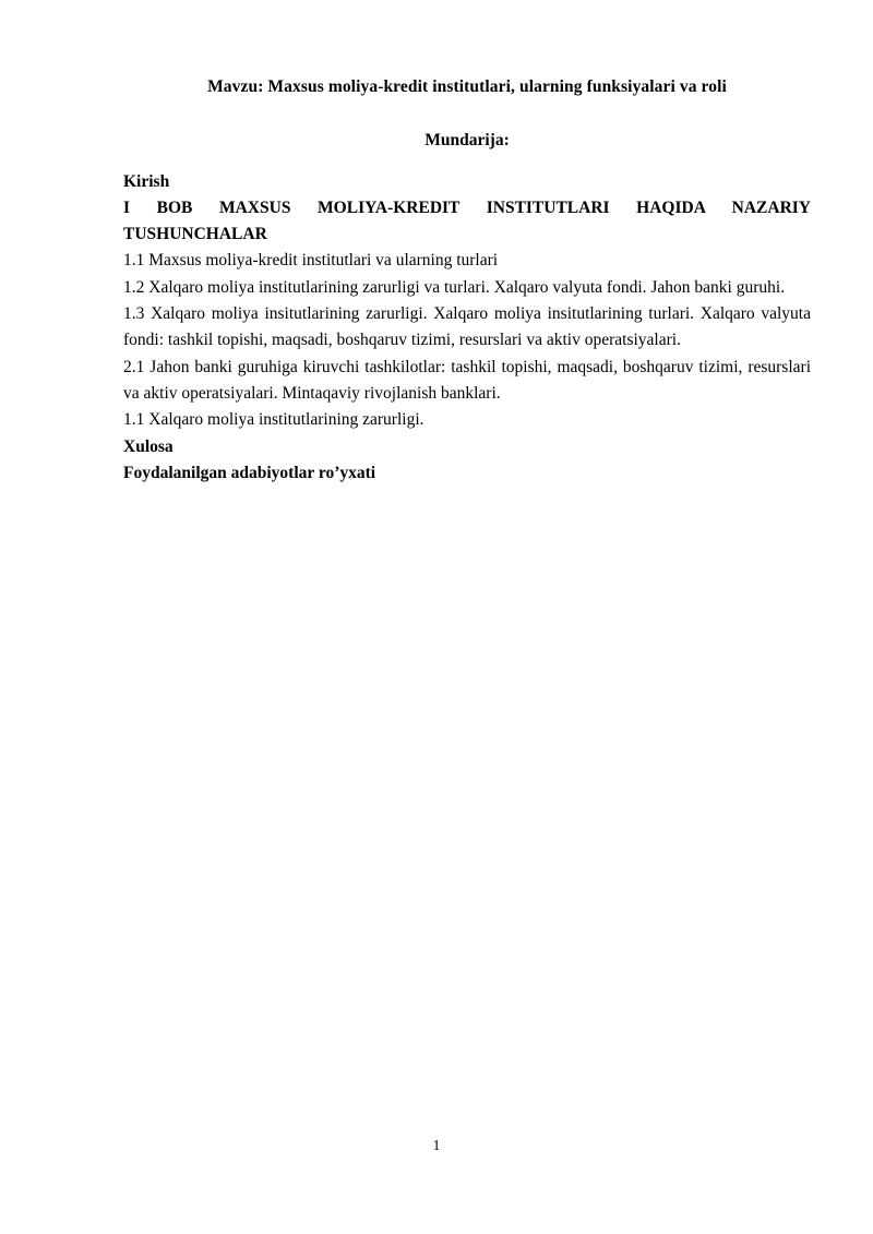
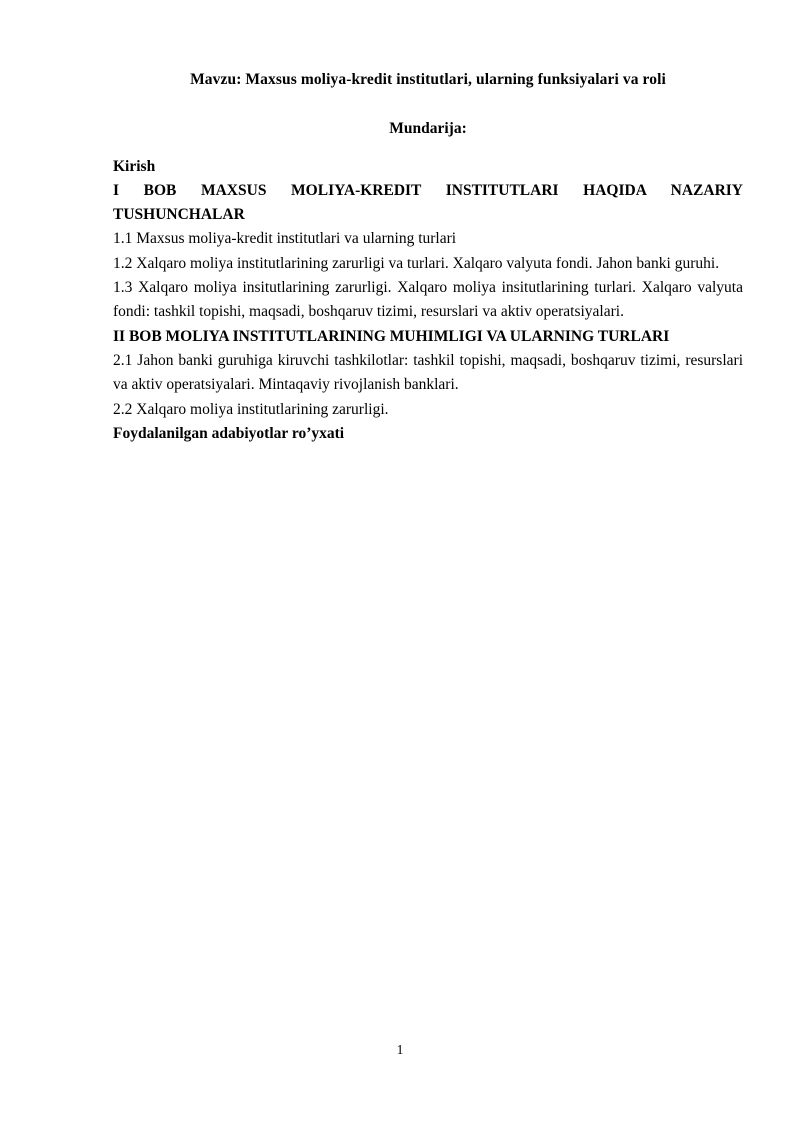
  Mavzu: Maxsus moliya-kredit institutlari, ularning funksiyalari va roli
  Mundarija:
  Kirish
  I BOB MAXSUS MOLIYA-KREDIT INSTITUTLARI HAQIDA NAZARIY TUSHUNCHALAR
  1.1 Maxsus moliya-kredit institutlari va ularning turlari
  1.2 Xalqaro moliya institutlarining zarurligi va turlari. Xalqaro valyuta fondi. Jahon banki guruhi.
  1.3 Xalqaro moliya insitutlarining zarurligi. Xalqaro moliya insitutlarining turlari. Xalqaro valyuta fondi: tashkil topishi, maqsadi, boshqaruv tizimi, resurslari va aktiv operatsiyalari.
+ II BOB MOLIYA INSTITUTLARINING MUHIMLIGI VA ULARNING TURLARI
  2.1 Jahon banki guruhiga kiruvchi tashkilotlar: tashkil topishi, maqsadi, boshqaruv tizimi, resurslari va aktiv operatsiyalari. Mintaqaviy rivojlanish banklari.
- 1.1 Xalqaro moliya institutlarining zarurligi.
+ 2.2 Xalqaro moliya institutlarining zarurligi.
- Xulosa
  Foydalanilgan adabiyotlar ro’yxati
  1
